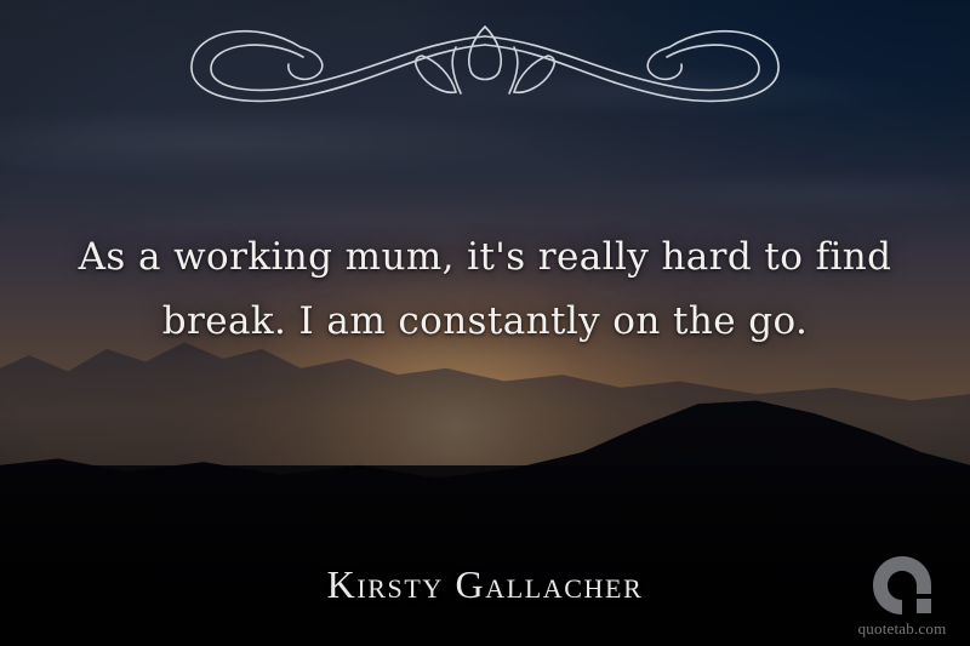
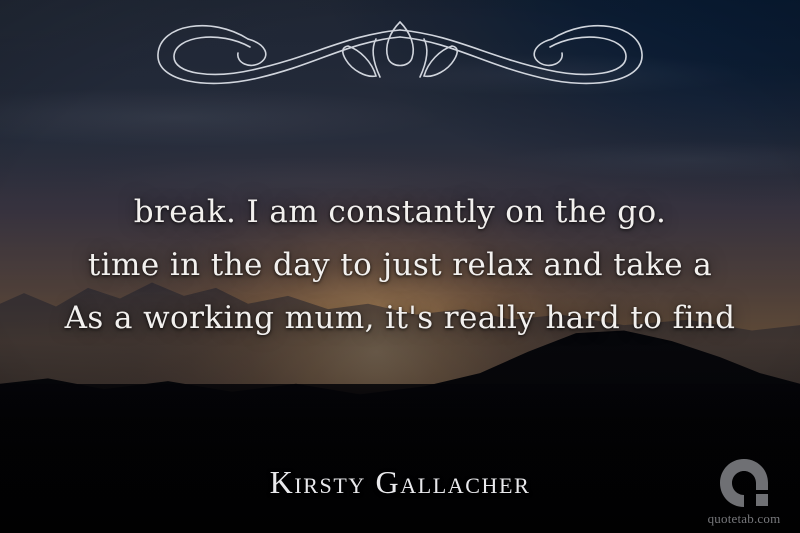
- As a working mum, it's really hard to find
+ break. I am constantly on the go.
+ time in the day to just relax and take a
- break. I am constantly on the go.
+ As a working mum, it's really hard to find
  Kirsty Gallacher
  quotetab.com
